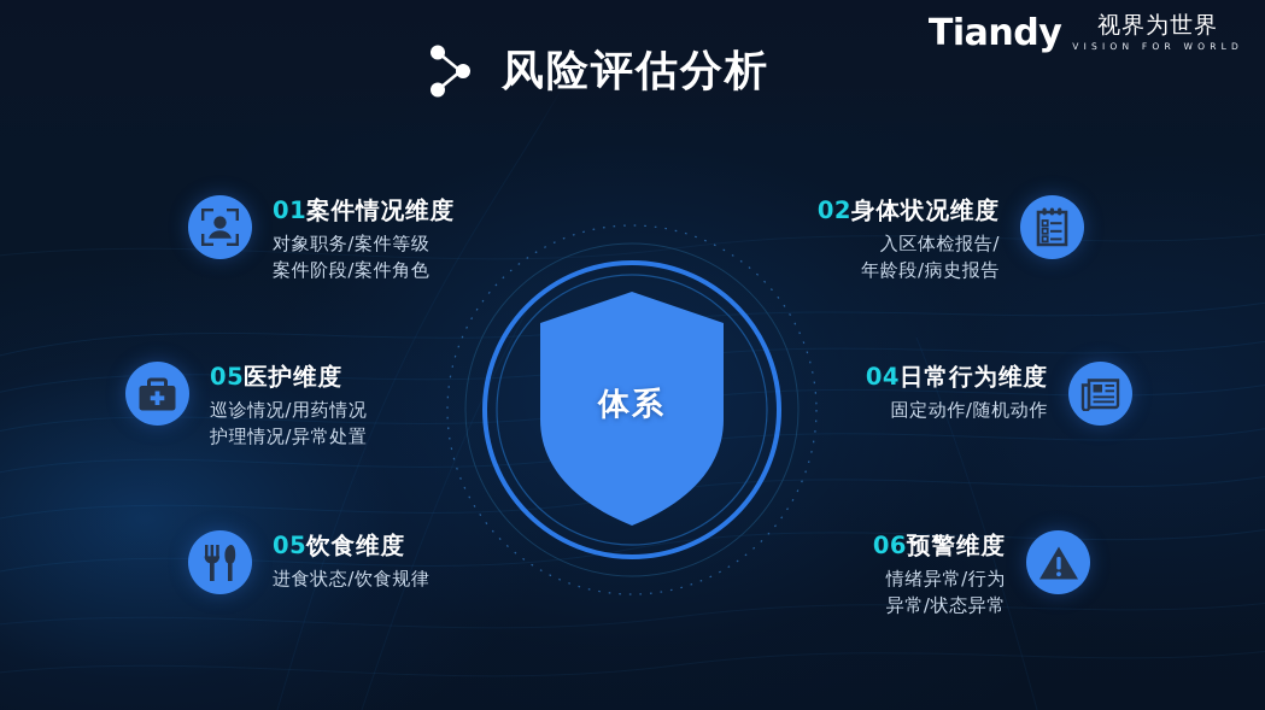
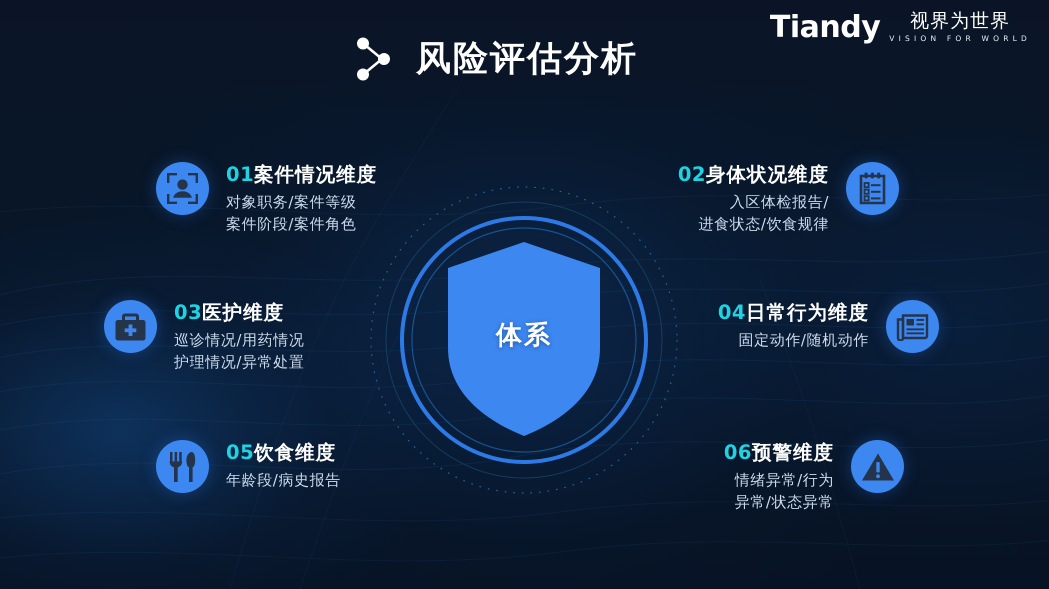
  风险评估分析
  Tiandy
  视界为世界
  VISION FOR WORLD
  体系
  01案件情况维度
  对象职务/案件等级
  案件阶段/案件角色
  02身体状况维度
  入区体检报告/
- 年龄段/病史报告
+ 进食状态/饮食规律
- 05医护维度
+ 03医护维度
  巡诊情况/用药情况
  护理情况/异常处置
  04日常行为维度
  固定动作/随机动作
  05饮食维度
- 进食状态/饮食规律
+ 年龄段/病史报告
  06预警维度
  情绪异常/行为
  异常/状态异常
